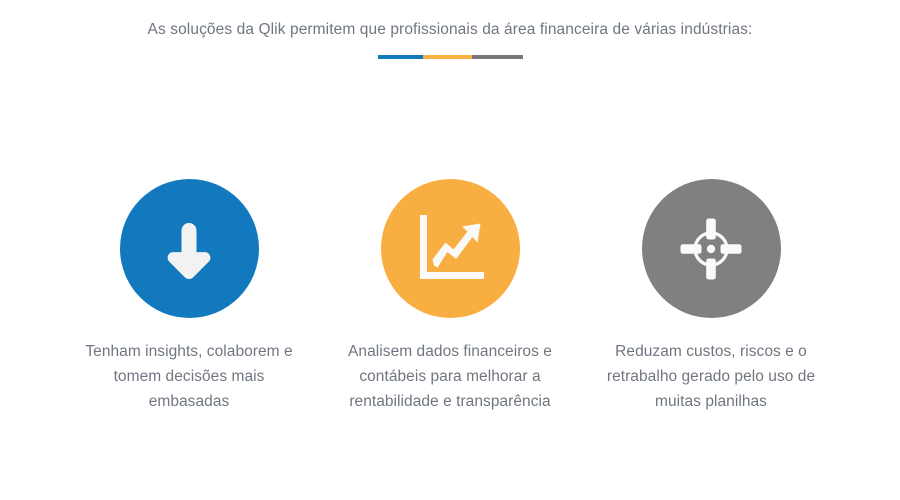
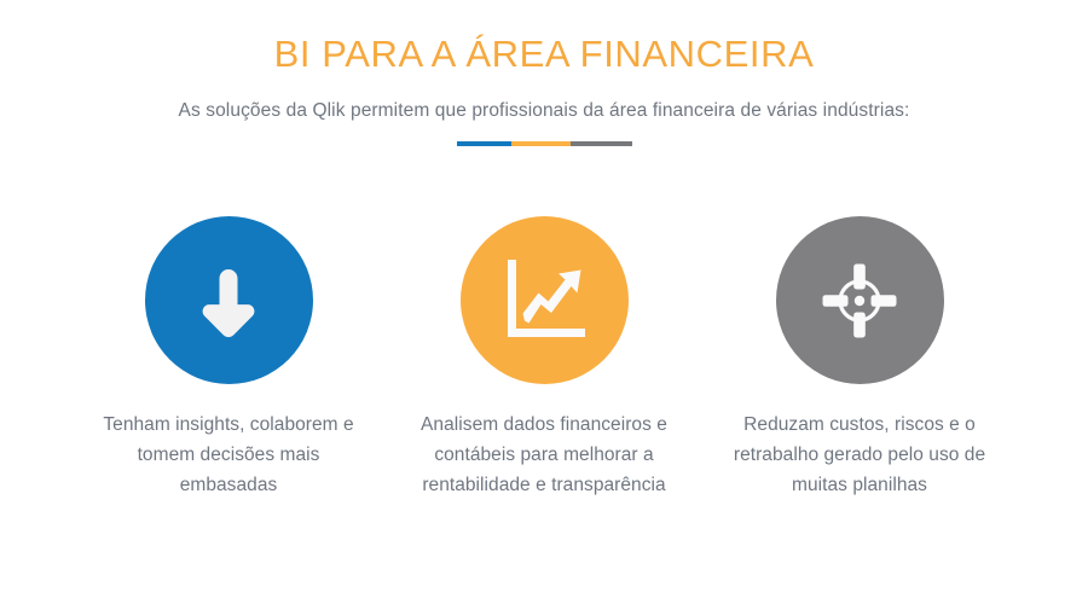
+ BI PARA A ÁREA FINANCEIRA
  As soluções da Qlik permitem que profissionais da área financeira de várias indústrias:
  Tenham insights, colaborem e tomem decisões mais embasadas
  Analisem dados financeiros e contábeis para melhorar a rentabilidade e transparência
  Reduzam custos, riscos e o retrabalho gerado pelo uso de muitas planilhas
